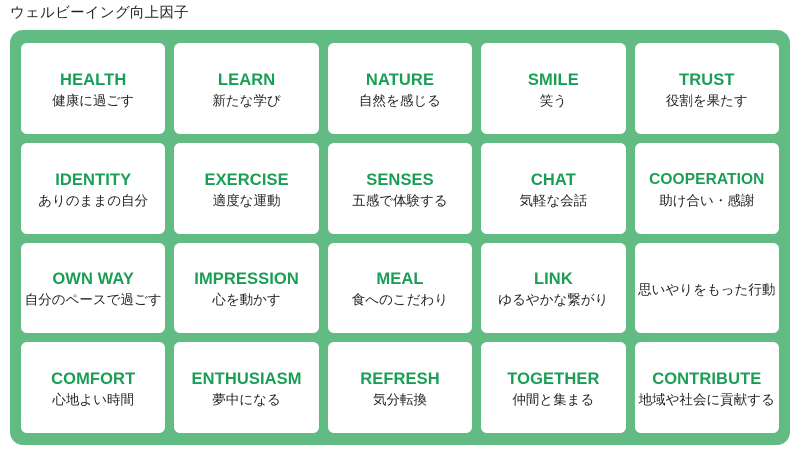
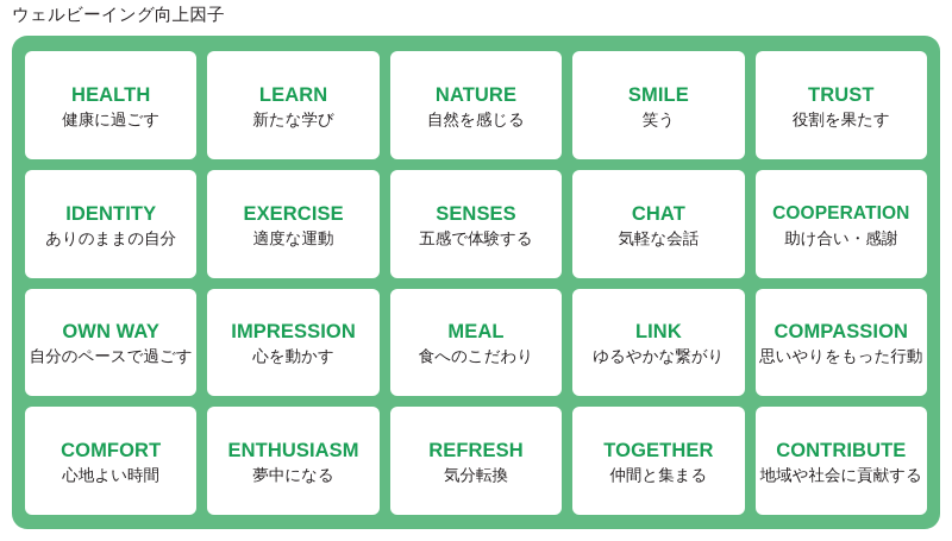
  ウェルビーイング向上因子
  HEALTH
  健康に過ごす
  LEARN
  新たな学び
  NATURE
  自然を感じる
  SMILE
  笑う
  TRUST
  役割を果たす
  IDENTITY
  ありのままの自分
  EXERCISE
  適度な運動
  SENSES
  五感で体験する
  CHAT
  気軽な会話
  COOPERATION
  助け合い・感謝
  OWN WAY
  自分のペースで過ごす
  IMPRESSION
  心を動かす
  MEAL
  食へのこだわり
  LINK
  ゆるやかな繋がり
+ COMPASSION
  思いやりをもった行動
  COMFORT
  心地よい時間
  ENTHUSIASM
  夢中になる
  REFRESH
  気分転換
  TOGETHER
  仲間と集まる
  CONTRIBUTE
  地域や社会に貢献する
